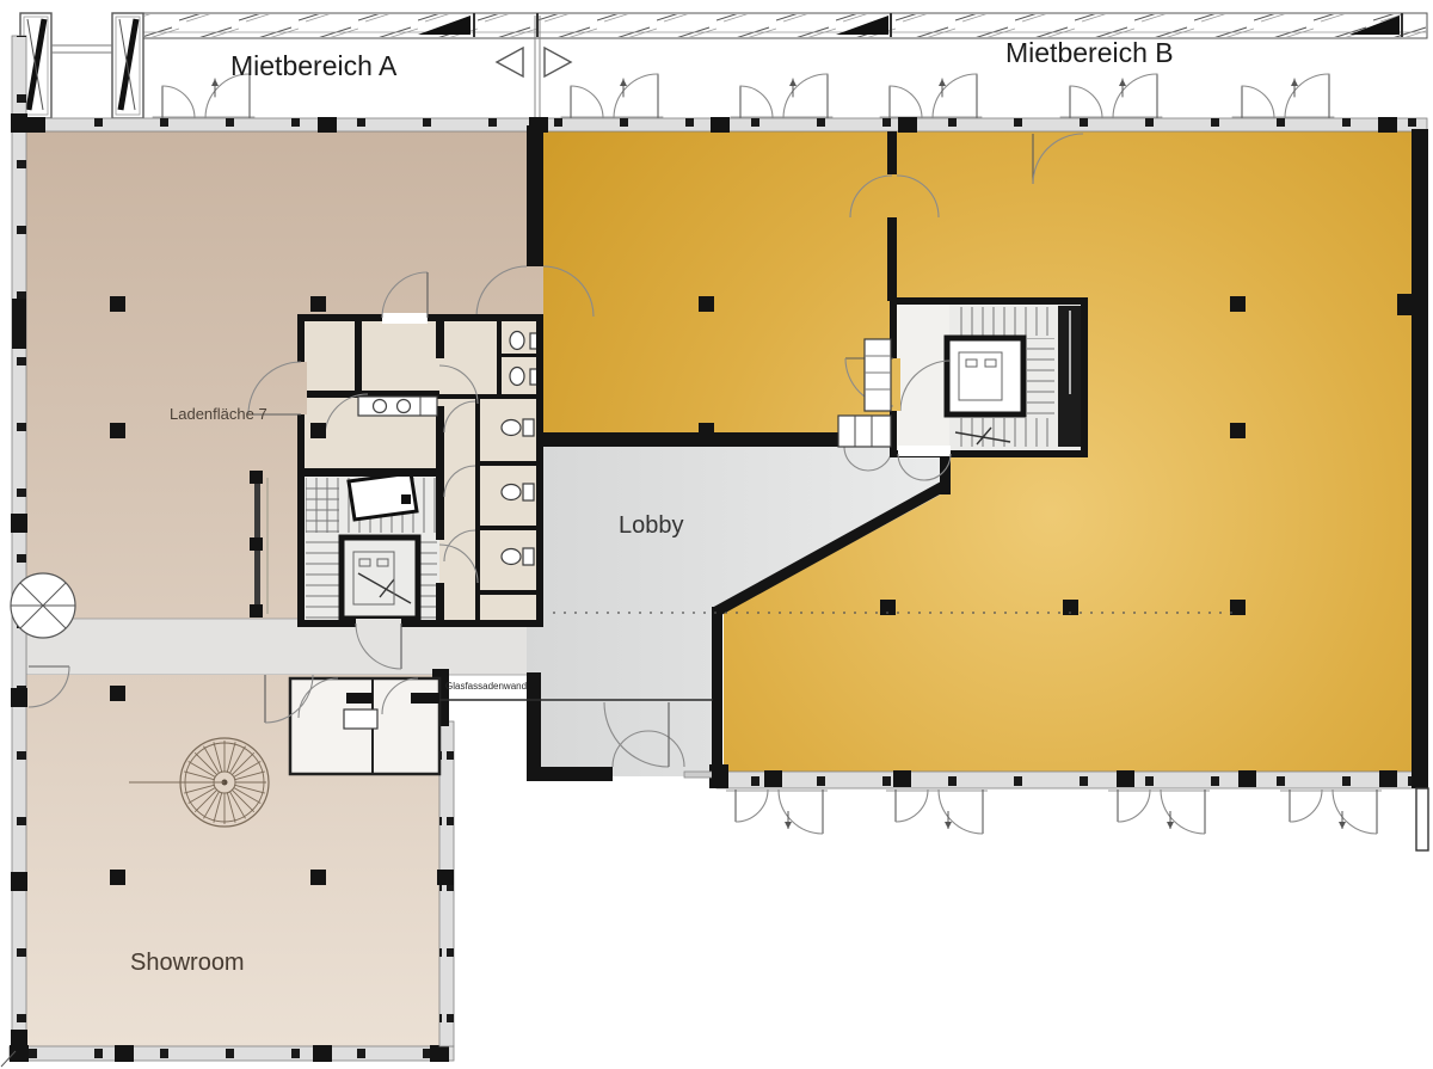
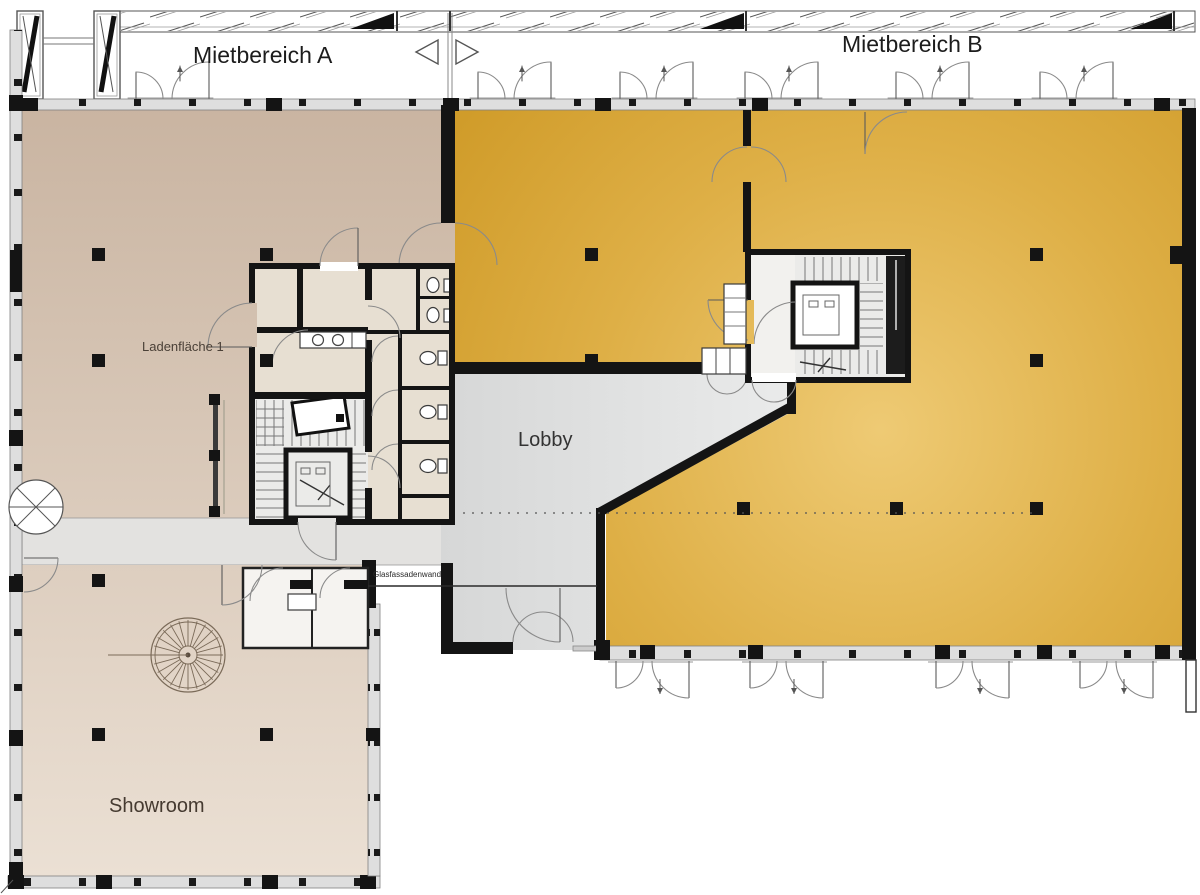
  Mietbereich A
  Mietbereich B
- Ladenfläche 7
+ Ladenfläche 1
  Lobby
  Showroom
  Glasfassadenwand
